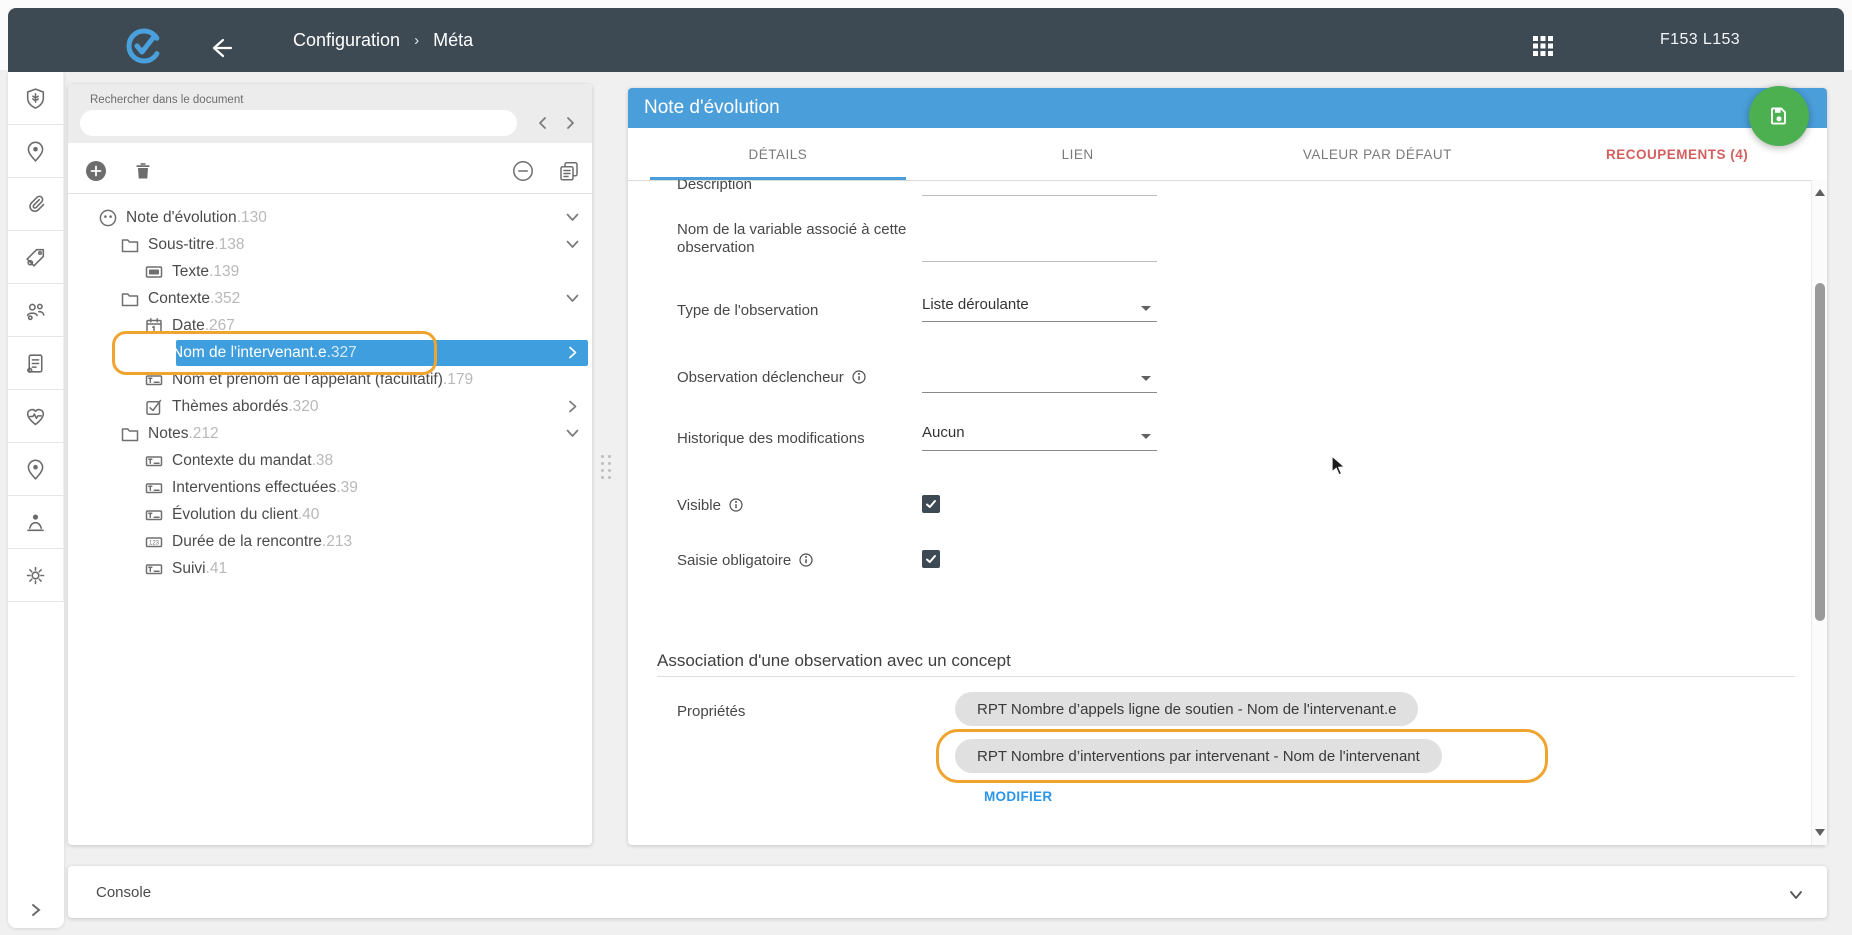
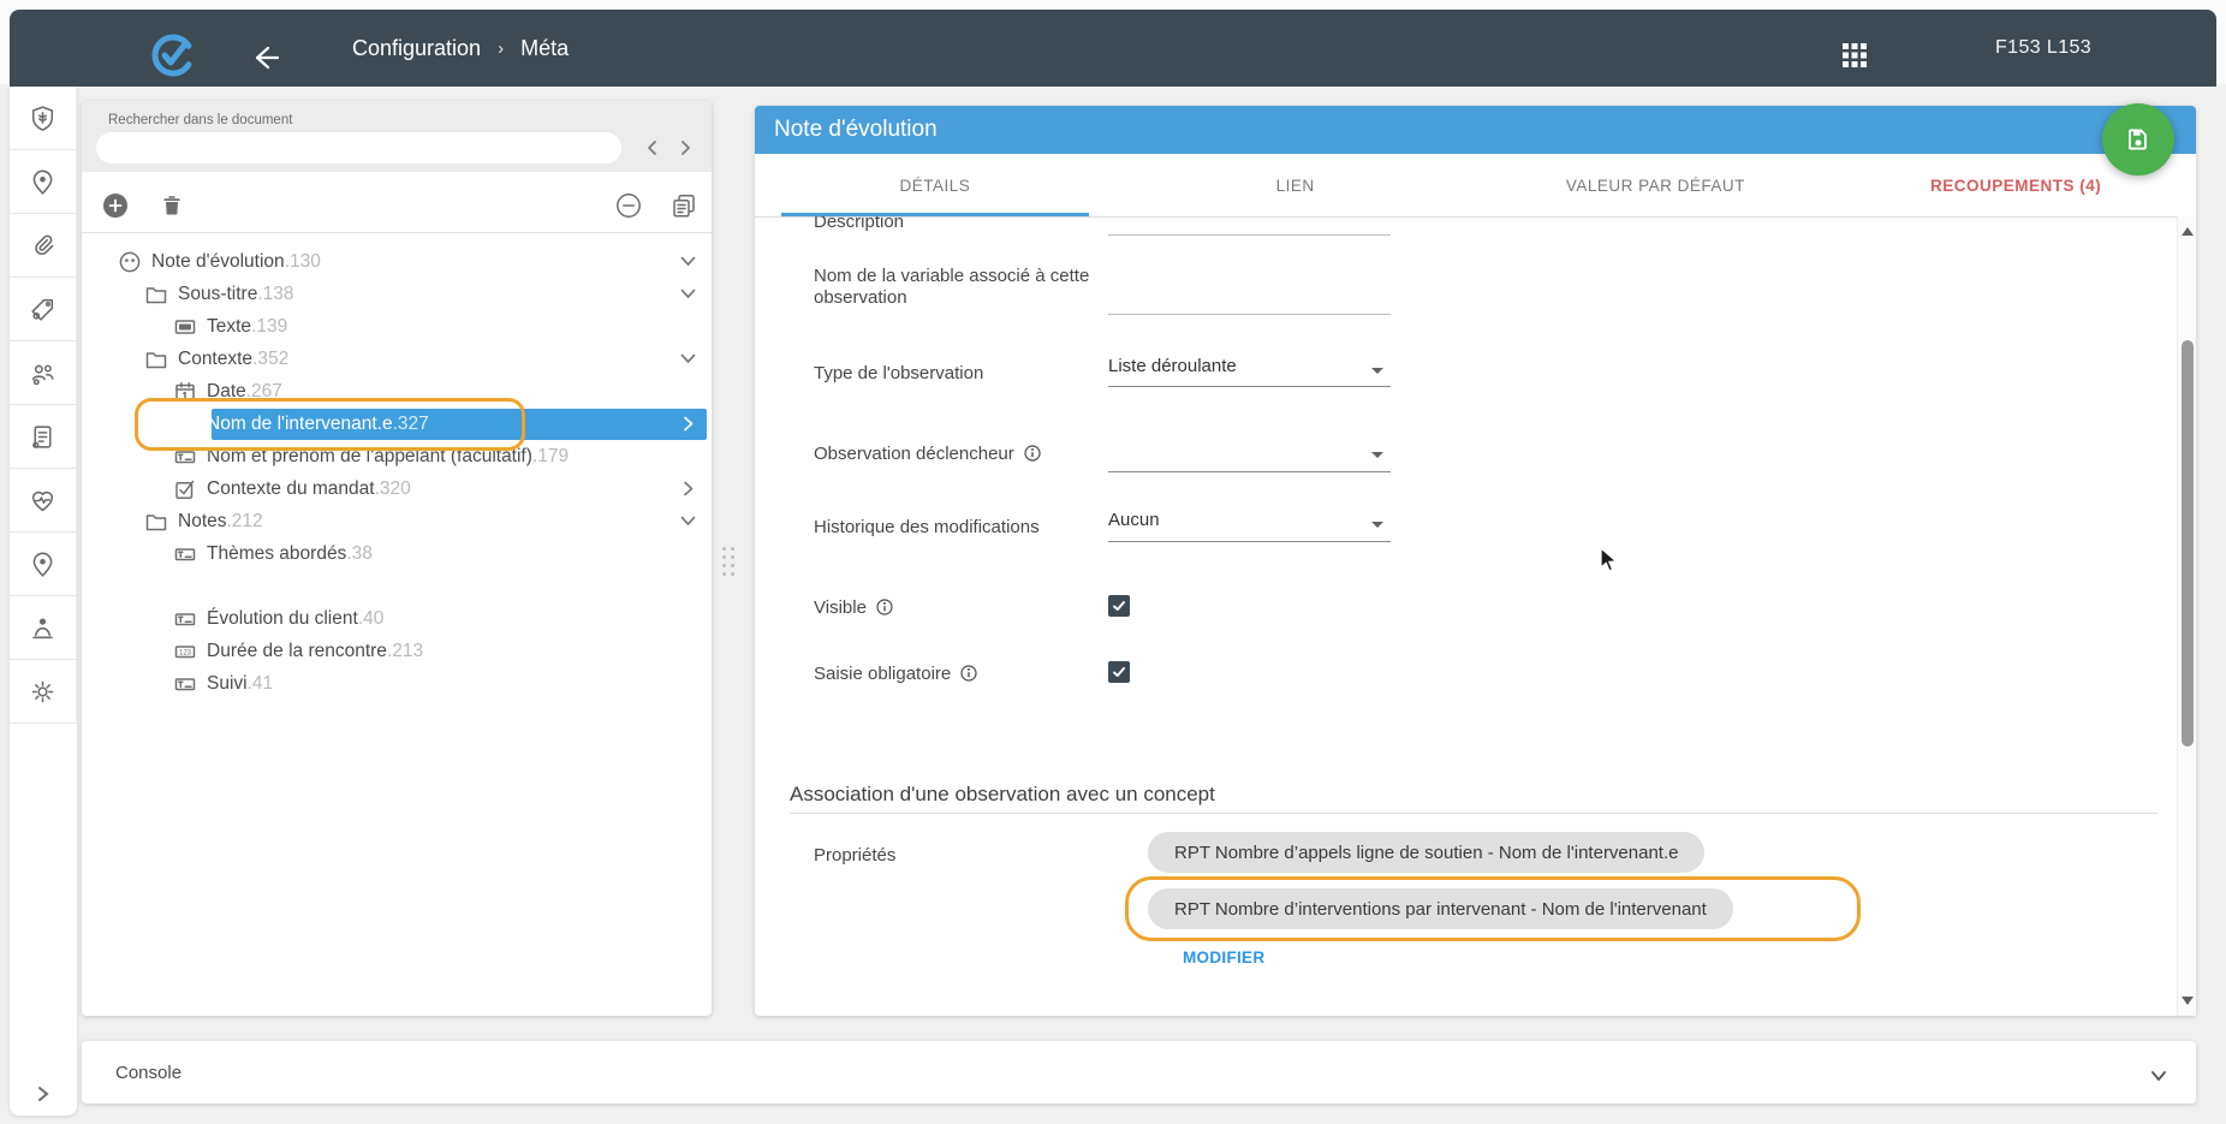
  Configuration
  ›
  Méta
  F153 L153
  Rechercher dans le document
  Note d'évolution
  .130
  Sous-titre
  .138
  Texte
  .139
  Contexte
  .352
  Date
  .267
  Nom de l'intervenant.e
  .327
  Nom et prénom de l'appelant (facultatif)
  .179
- Thèmes abordés
+ Contexte du mandat
  .320
  Notes
  .212
- Contexte du mandat
+ Thèmes abordés
  .38
- Interventions effectuées
- .39
  Évolution du client
  .40
  Durée de la rencontre
  .213
  Suivi
  .41
  Note d'évolution
  DÉTAILS
  LIEN
  VALEUR PAR DÉFAUT
  RECOUPEMENTS (4)
  Description
  Nom de la variable associé à cette observation
  Type de l'observation
  Liste déroulante
  Observation déclencheur
  Historique des modifications
  Aucun
  Visible
  Saisie obligatoire
  Association d'une observation avec un concept
  Propriétés
  RPT Nombre d’appels ligne de soutien - Nom de l'intervenant.e
  RPT Nombre d’interventions par intervenant - Nom de l'intervenant
  MODIFIER
  Console
